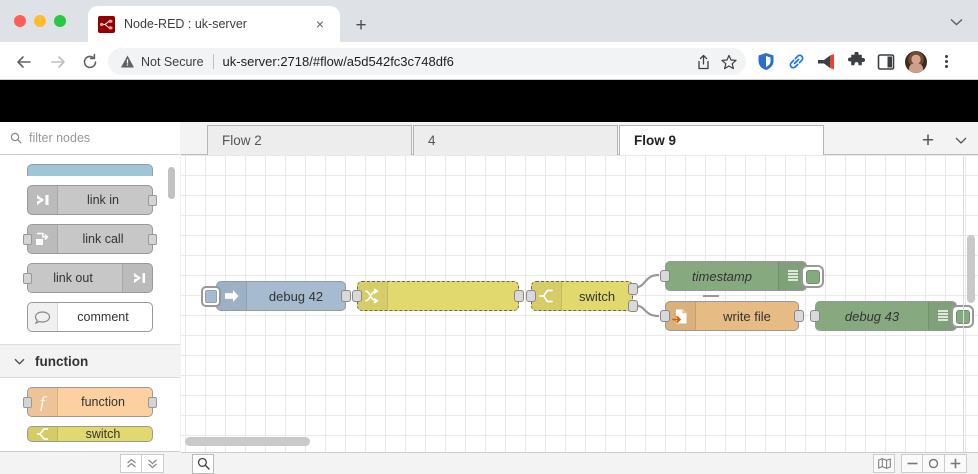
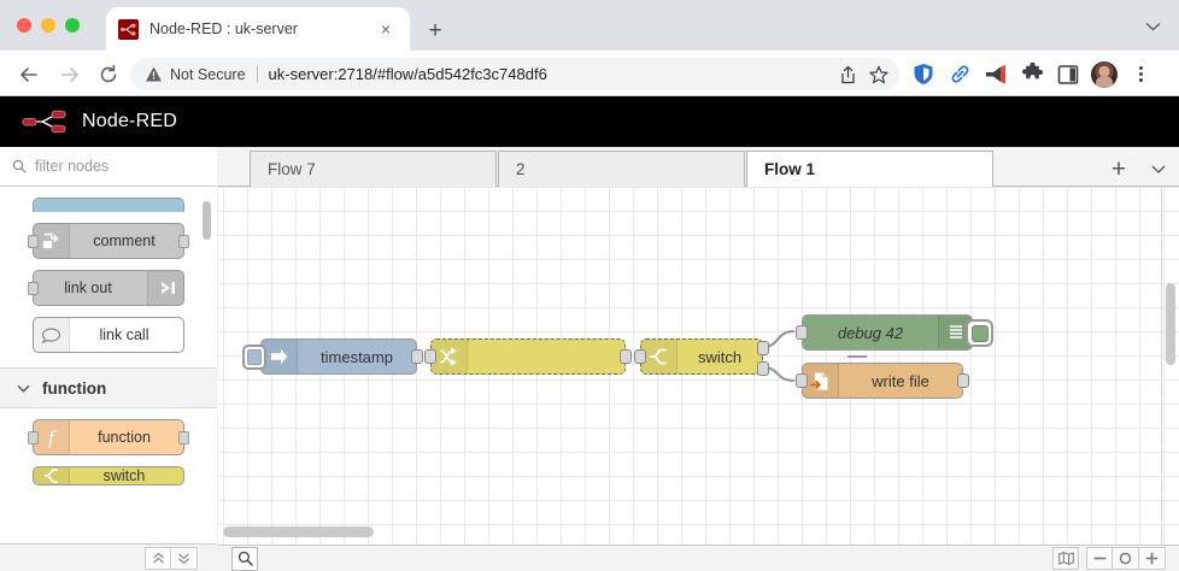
  Node-RED : uk-server
  ×
  +
  Not Secure
  uk-server:2718/#flow/a5d542fc3c748df6
+ Node-RED
  filter nodes
- link in
- link call
+ comment
  link out
- comment
+ link call
  function
  f
  function
  switch
- Flow 2
+ Flow 7
- 4
+ 2
- Flow 9
+ Flow 1
  +
- debug 42
+ timestamp
  switch
- timestamp
+ debug 42
  write file
- debug 43
